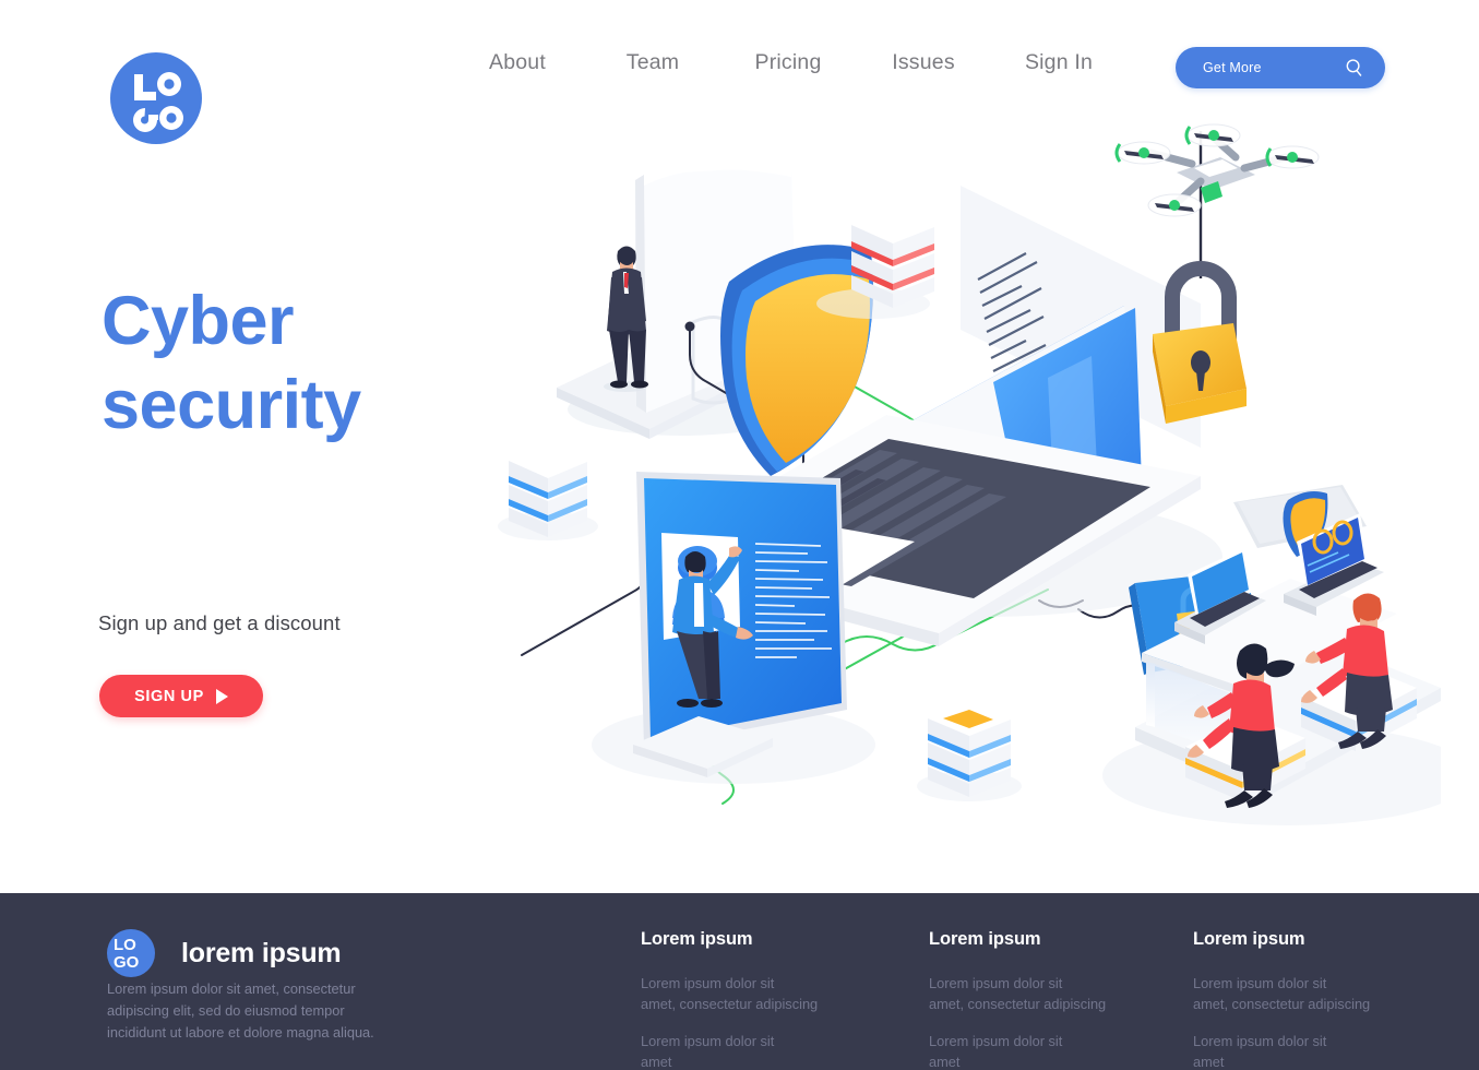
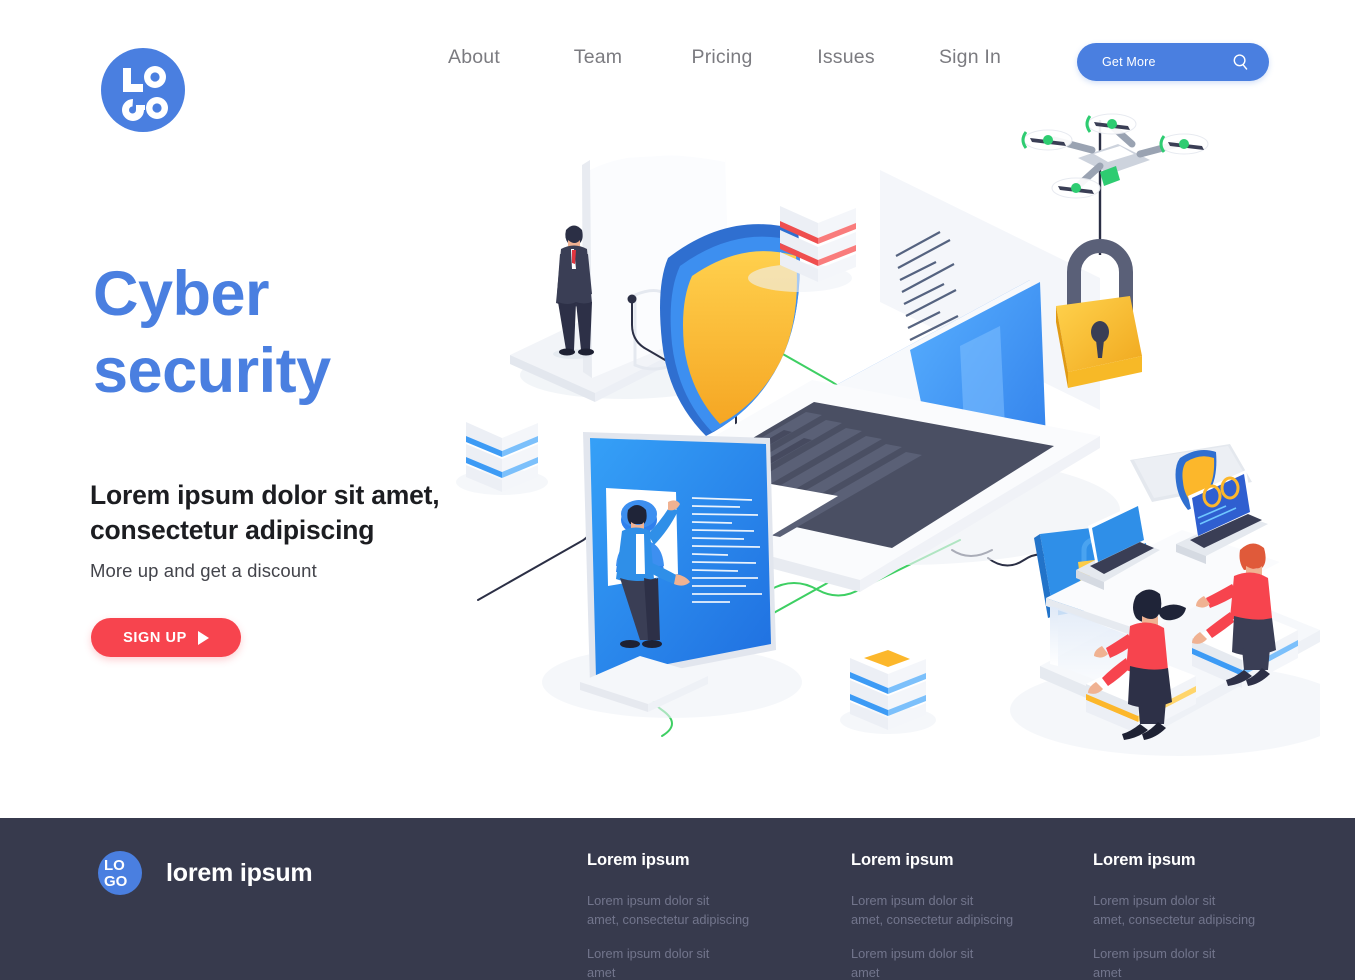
  About
  Team
  Pricing
  Issues
  Sign In
  Get More
  Cyber
  security
+ Lorem ipsum dolor sit amet,
+ consectetur adipiscing
- Sign up and get a discount
+ More up and get a discount
  SIGN UP
  LO
  GO
  lorem ipsum
- Lorem ipsum dolor sit amet, consectetur
- adipiscing elit, sed do eiusmod tempor
- incididunt ut labore et dolore magna aliqua.
  Lorem ipsum
  Lorem ipsum dolor sit
  amet, consectetur adipiscing
  Lorem ipsum dolor sit
  amet
  Lorem ipsum
  Lorem ipsum dolor sit
  amet, consectetur adipiscing
  Lorem ipsum dolor sit
  amet
  Lorem ipsum
  Lorem ipsum dolor sit
  amet, consectetur adipiscing
  Lorem ipsum dolor sit
  amet
